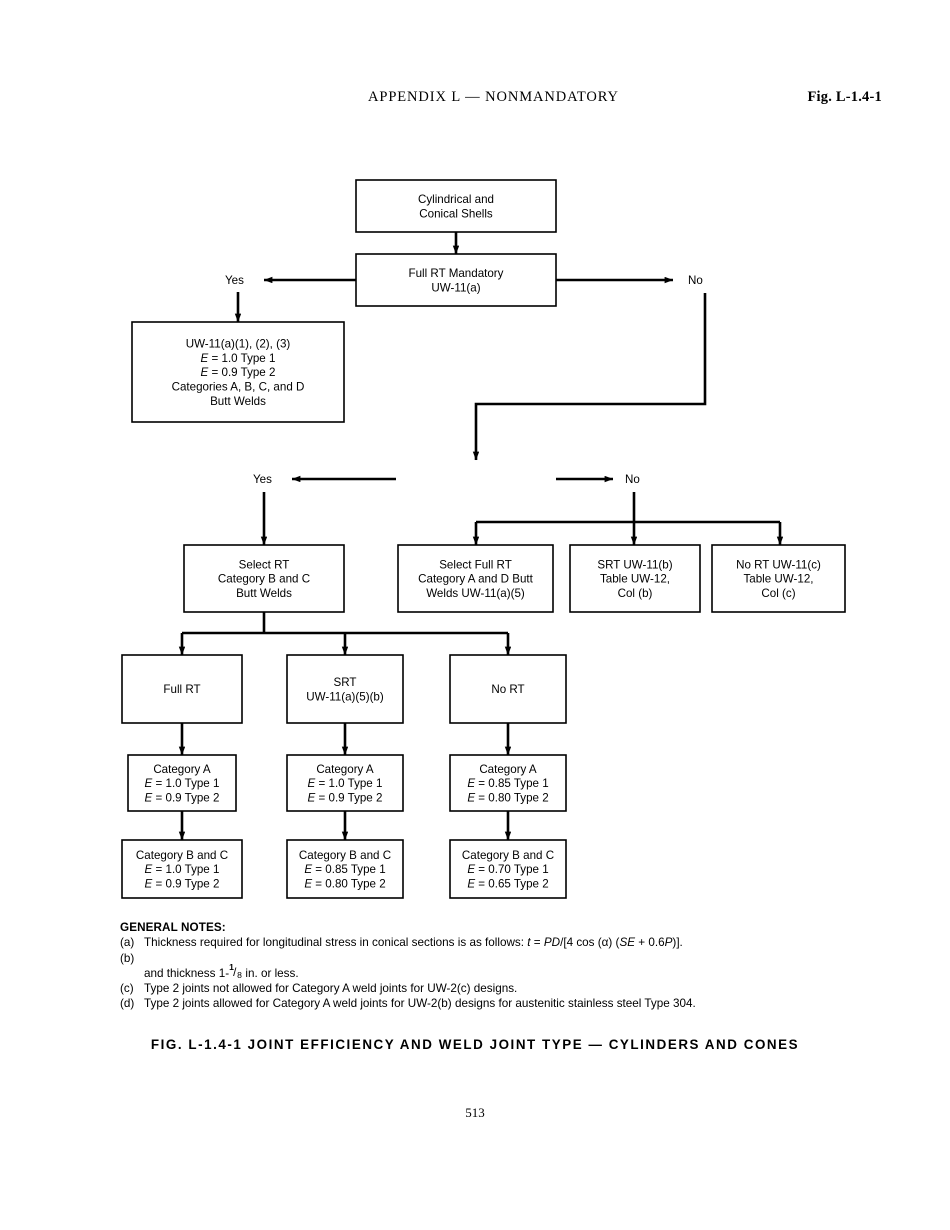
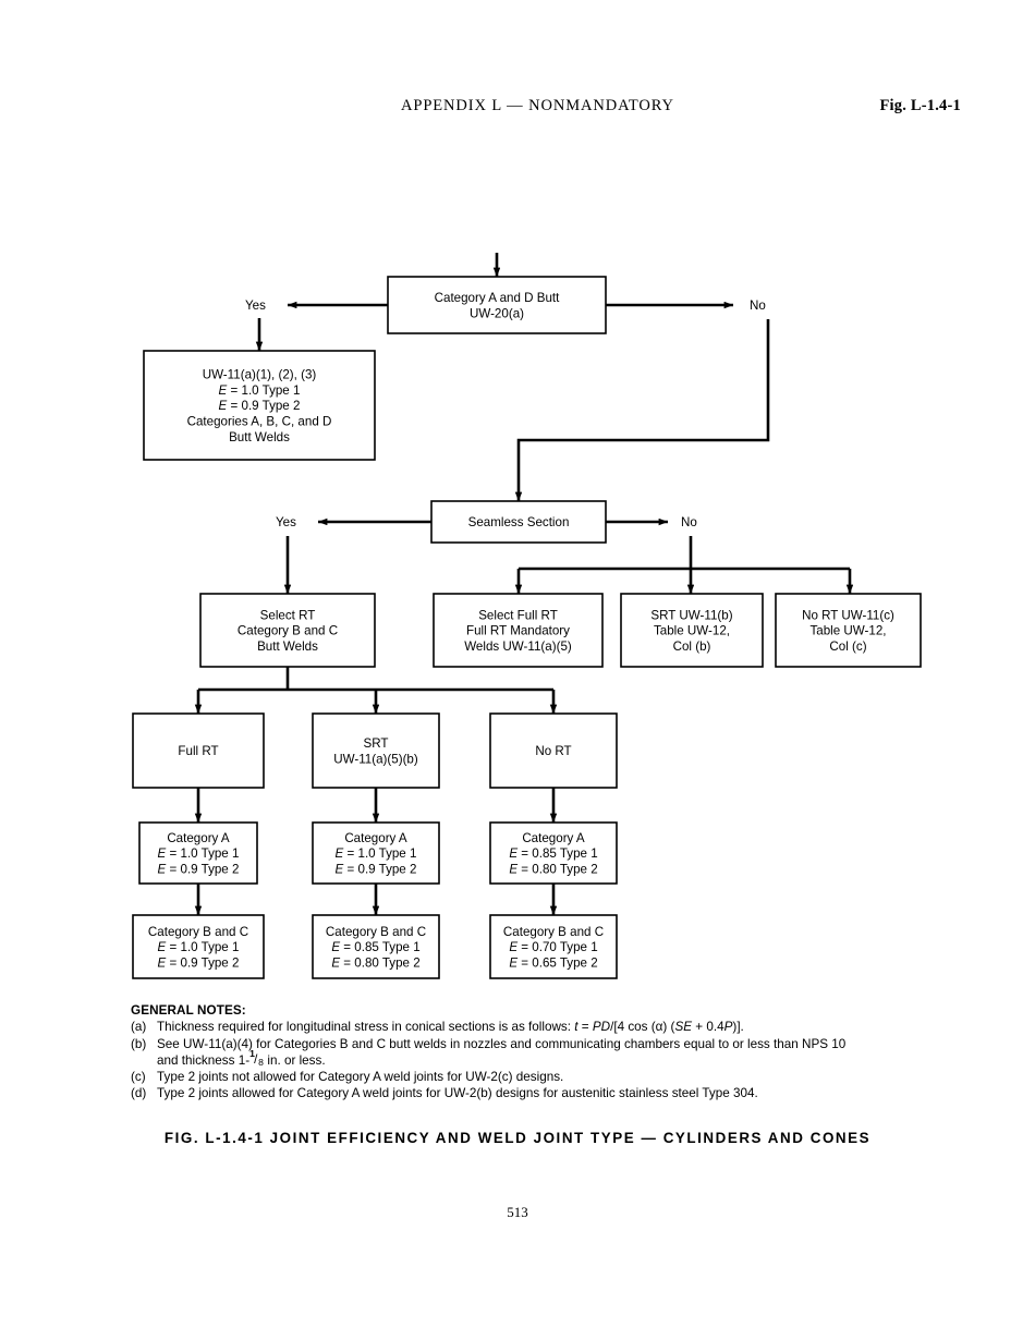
  APPENDIX L — NONMANDATORY
  Fig. L-1.4-1
- Cylindrical and
- Conical Shells
- Full RT Mandatory
+ Category A and D Butt
- UW-11(a)
+ UW-20(a)
  UW-11(a)(1), (2), (3)
  E = 1.0 Type 1
  E = 0.9 Type 2
  Categories A, B, C, and D
  Butt Welds
+ Seamless Section
  Select RT
  Category B and C
  Butt Welds
  Select Full RT
- Category A and D Butt
+ Full RT Mandatory
  Welds UW-11(a)(5)
  SRT UW-11(b)
  Table UW-12,
  Col (b)
  No RT UW-11(c)
  Table UW-12,
  Col (c)
  Full RT
  SRT
  UW-11(a)(5)(b)
  No RT
  Category A
  E = 1.0 Type 1
  E = 0.9 Type 2
  Category A
  E = 1.0 Type 1
  E = 0.9 Type 2
  Category A
  E = 0.85 Type 1
  E = 0.80 Type 2
  Category B and C
  E = 1.0 Type 1
  E = 0.9 Type 2
  Category B and C
  E = 0.85 Type 1
  E = 0.80 Type 2
  Category B and C
  E = 0.70 Type 1
  E = 0.65 Type 2
  Yes
  No
  Yes
  No
  GENERAL NOTES:
  (a)
- Thickness required for longitudinal stress in conical sections is as follows: t = PD/[4 cos (α) (SE + 0.6P)].
+ Thickness required for longitudinal stress in conical sections is as follows: t = PD/[4 cos (α) (SE + 0.4P)].
  (b)
+ See UW-11(a)(4) for Categories B and C butt welds in nozzles and communicating chambers equal to or less than NPS 10
  and thickness 1-
  1
  /
  8
  in. or less.
  (c)
  Type 2 joints not allowed for Category A weld joints for UW-2(c) designs.
  (d)
  Type 2 joints allowed for Category A weld joints for UW-2(b) designs for austenitic stainless steel Type 304.
  FIG. L-1.4-1 JOINT EFFICIENCY AND WELD JOINT TYPE — CYLINDERS AND CONES
  513
